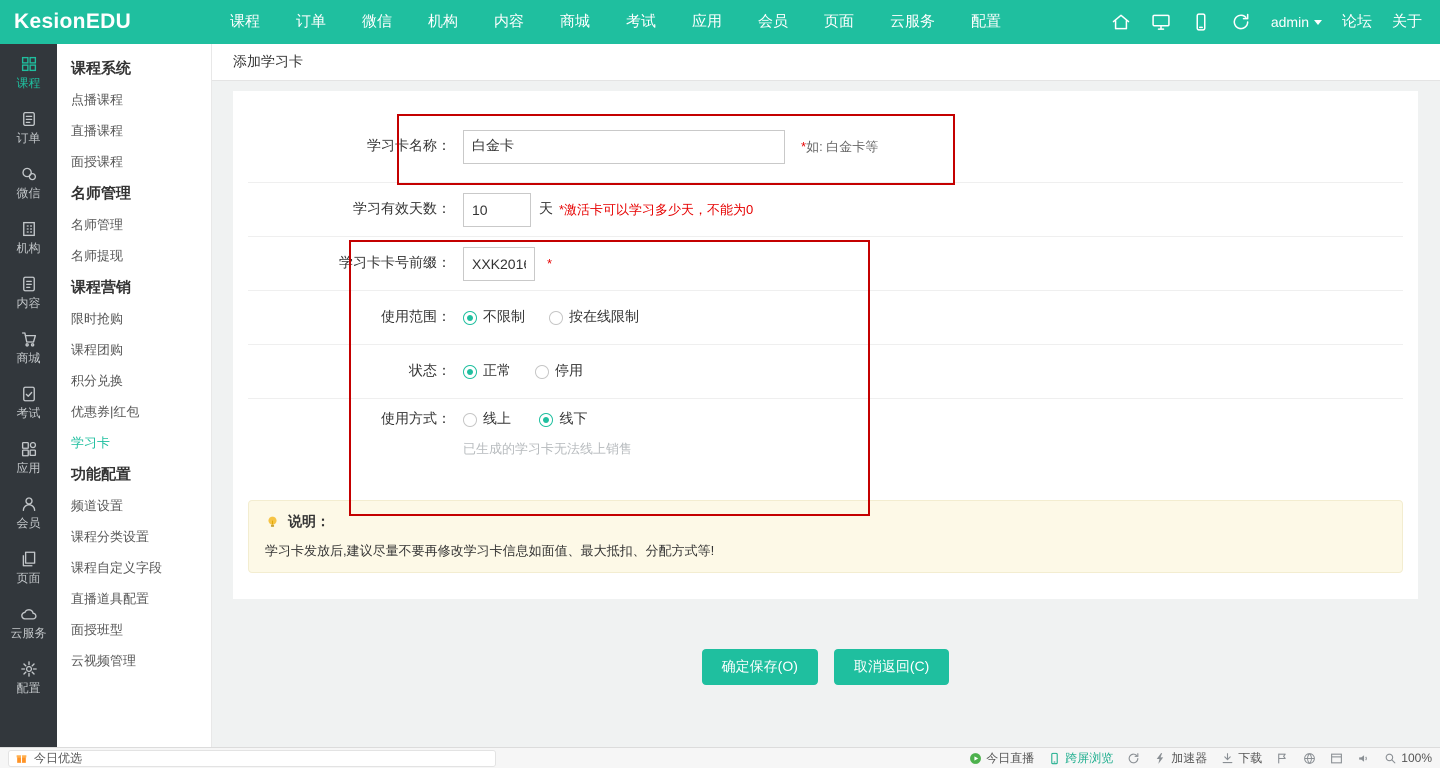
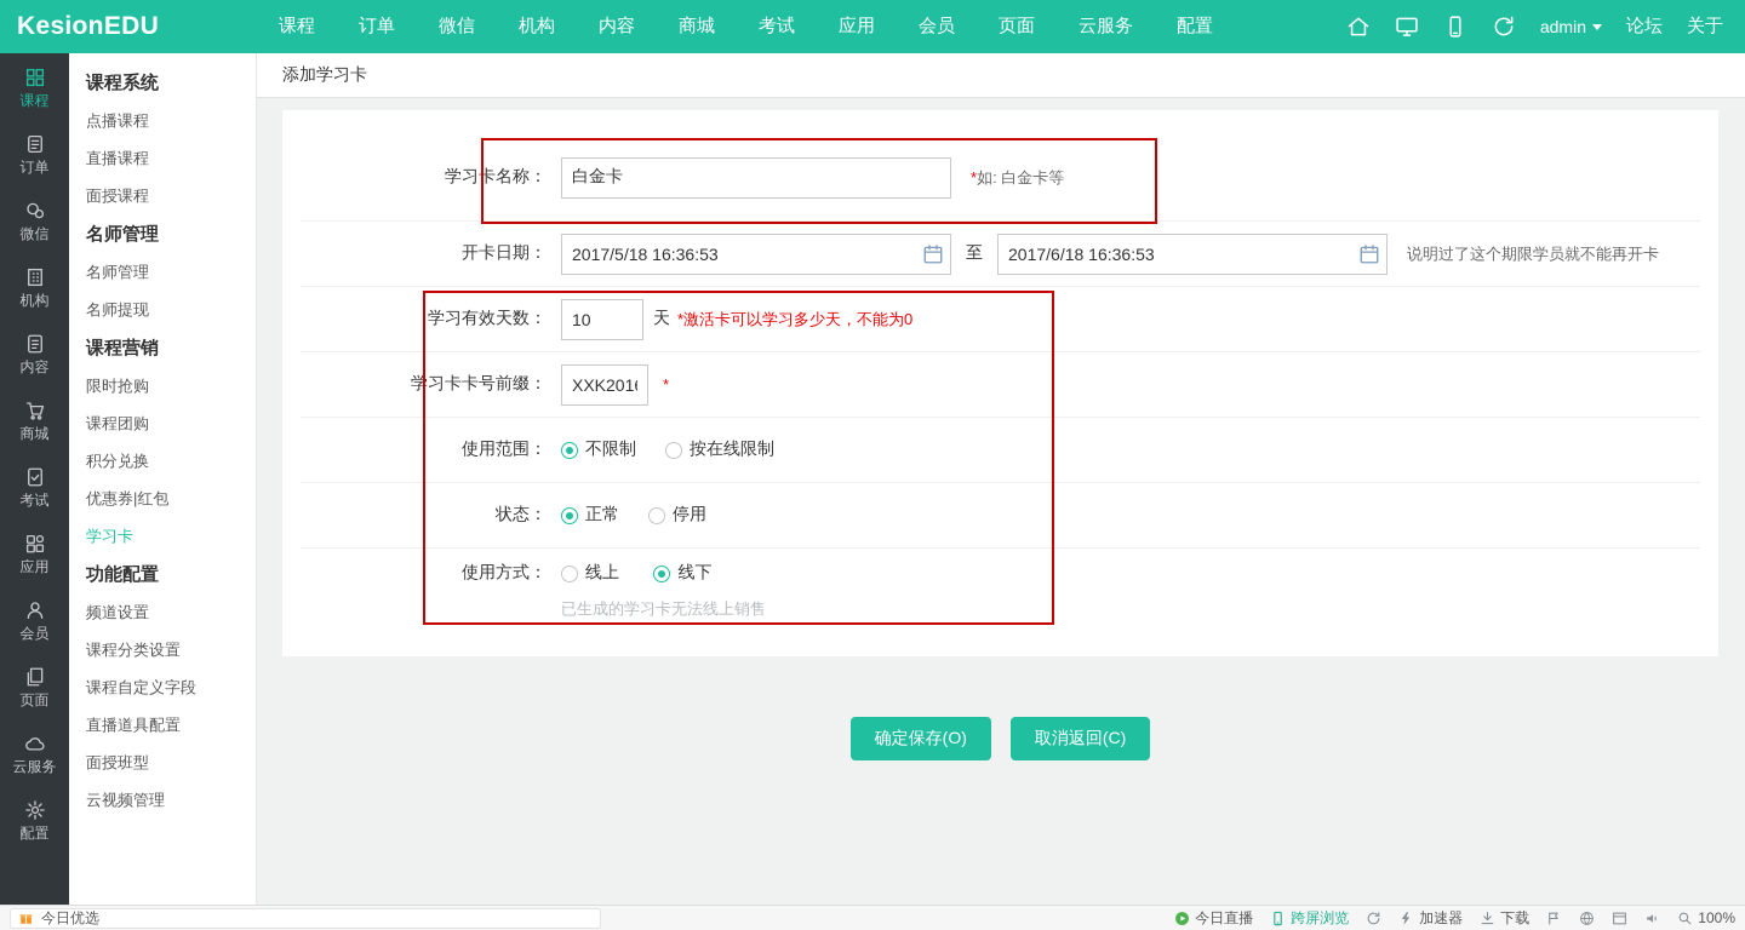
  KesionEDU
  课程
  订单
  微信
  机构
  内容
  商城
  考试
  应用
  会员
  页面
  云服务
  配置
  admin
  论坛
  关于
  课程
  订单
  微信
  机构
  内容
  商城
  考试
  应用
  会员
  页面
  云服务
  配置
  课程系统
  点播课程
  直播课程
  面授课程
  名师管理
  名师管理
  名师提现
  课程营销
  限时抢购
  课程团购
  积分兑换
  优惠券|红包
  学习卡
  功能配置
  频道设置
  课程分类设置
  课程自定义字段
  直播道具配置
  面授班型
  云视频管理
  添加学习卡
  学习卡名称：
  白金卡
  *如: 白金卡等
+ 开卡日期：
+ 2017/5/18 16:36:53
+ 至
+ 2017/6/18 16:36:53
+ 说明过了这个期限学员就不能再开卡
  学习有效天数：
  10
  天
  *激活卡可以学习多少天，不能为0
  学习卡卡号前缀：
  XXK201
  *
  使用范围：
  不限制
  按在线限制
  状态：
  正常
  停用
  使用方式：
  线上
  线下
  已生成的学习卡无法线上销售
- 说明：
- 学习卡发放后,建议尽量不要再修改学习卡信息如面值、最大抵扣、分配方式等!
  确定保存(O)
  取消返回(C)
  今日优选
  今日直播
  跨屏浏览
  加速器
  下载
  100%
